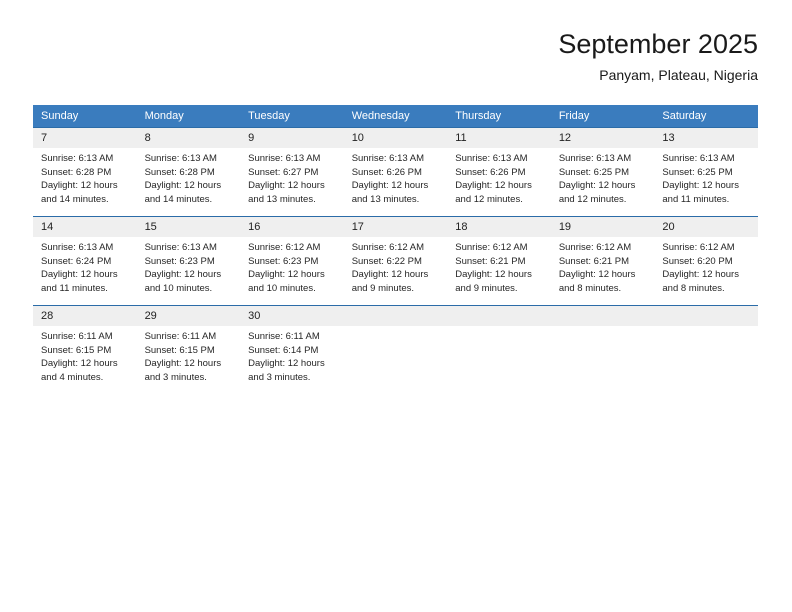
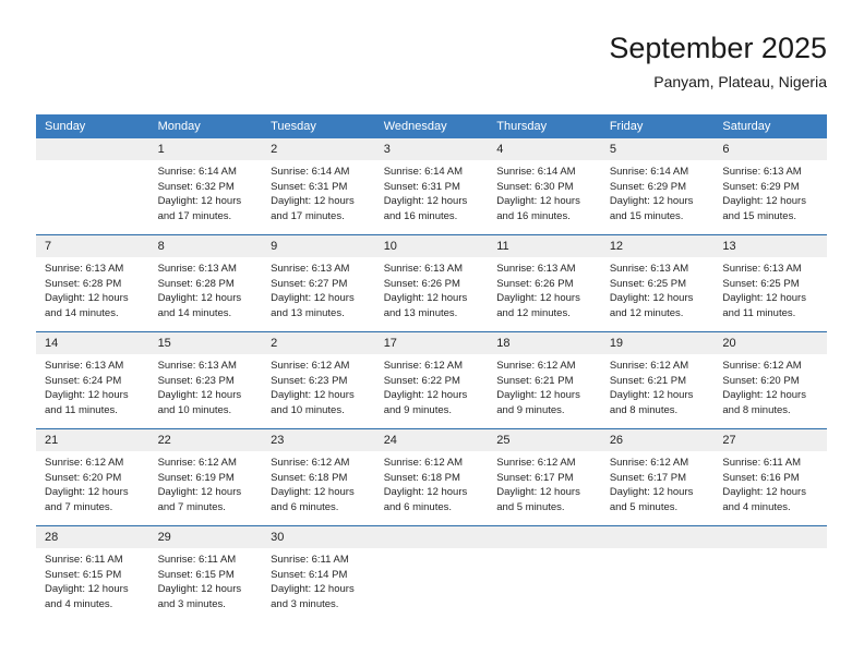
  September 2025
  Panyam, Plateau, Nigeria
  Sunday	Monday	Tuesday	Wednesday	Thursday	Friday	Saturday
+ 	1Sunrise: 6:14 AMSunset: 6:32 PMDaylight: 12 hoursand 17 minutes.	2Sunrise: 6:14 AMSunset: 6:31 PMDaylight: 12 hoursand 17 minutes.	3Sunrise: 6:14 AMSunset: 6:31 PMDaylight: 12 hoursand 16 minutes.	4Sunrise: 6:14 AMSunset: 6:30 PMDaylight: 12 hoursand 16 minutes.	5Sunrise: 6:14 AMSunset: 6:29 PMDaylight: 12 hoursand 15 minutes.	6Sunrise: 6:13 AMSunset: 6:29 PMDaylight: 12 hoursand 15 minutes.
  7Sunrise: 6:13 AMSunset: 6:28 PMDaylight: 12 hoursand 14 minutes.	8Sunrise: 6:13 AMSunset: 6:28 PMDaylight: 12 hoursand 14 minutes.	9Sunrise: 6:13 AMSunset: 6:27 PMDaylight: 12 hoursand 13 minutes.	10Sunrise: 6:13 AMSunset: 6:26 PMDaylight: 12 hoursand 13 minutes.	11Sunrise: 6:13 AMSunset: 6:26 PMDaylight: 12 hoursand 12 minutes.	12Sunrise: 6:13 AMSunset: 6:25 PMDaylight: 12 hoursand 12 minutes.	13Sunrise: 6:13 AMSunset: 6:25 PMDaylight: 12 hoursand 11 minutes.
- 14Sunrise: 6:13 AMSunset: 6:24 PMDaylight: 12 hoursand 11 minutes.	15Sunrise: 6:13 AMSunset: 6:23 PMDaylight: 12 hoursand 10 minutes.	16Sunrise: 6:12 AMSunset: 6:23 PMDaylight: 12 hoursand 10 minutes.	17Sunrise: 6:12 AMSunset: 6:22 PMDaylight: 12 hoursand 9 minutes.	18Sunrise: 6:12 AMSunset: 6:21 PMDaylight: 12 hoursand 9 minutes.	19Sunrise: 6:12 AMSunset: 6:21 PMDaylight: 12 hoursand 8 minutes.	20Sunrise: 6:12 AMSunset: 6:20 PMDaylight: 12 hoursand 8 minutes.
+ 14Sunrise: 6:13 AMSunset: 6:24 PMDaylight: 12 hoursand 11 minutes.	15Sunrise: 6:13 AMSunset: 6:23 PMDaylight: 12 hoursand 10 minutes.	2Sunrise: 6:12 AMSunset: 6:23 PMDaylight: 12 hoursand 10 minutes.	17Sunrise: 6:12 AMSunset: 6:22 PMDaylight: 12 hoursand 9 minutes.	18Sunrise: 6:12 AMSunset: 6:21 PMDaylight: 12 hoursand 9 minutes.	19Sunrise: 6:12 AMSunset: 6:21 PMDaylight: 12 hoursand 8 minutes.	20Sunrise: 6:12 AMSunset: 6:20 PMDaylight: 12 hoursand 8 minutes.
+ 21Sunrise: 6:12 AMSunset: 6:20 PMDaylight: 12 hoursand 7 minutes.	22Sunrise: 6:12 AMSunset: 6:19 PMDaylight: 12 hoursand 7 minutes.	23Sunrise: 6:12 AMSunset: 6:18 PMDaylight: 12 hoursand 6 minutes.	24Sunrise: 6:12 AMSunset: 6:18 PMDaylight: 12 hoursand 6 minutes.	25Sunrise: 6:12 AMSunset: 6:17 PMDaylight: 12 hoursand 5 minutes.	26Sunrise: 6:12 AMSunset: 6:17 PMDaylight: 12 hoursand 5 minutes.	27Sunrise: 6:11 AMSunset: 6:16 PMDaylight: 12 hoursand 4 minutes.
  28Sunrise: 6:11 AMSunset: 6:15 PMDaylight: 12 hoursand 4 minutes.	29Sunrise: 6:11 AMSunset: 6:15 PMDaylight: 12 hoursand 3 minutes.	30Sunrise: 6:11 AMSunset: 6:14 PMDaylight: 12 hoursand 3 minutes.
